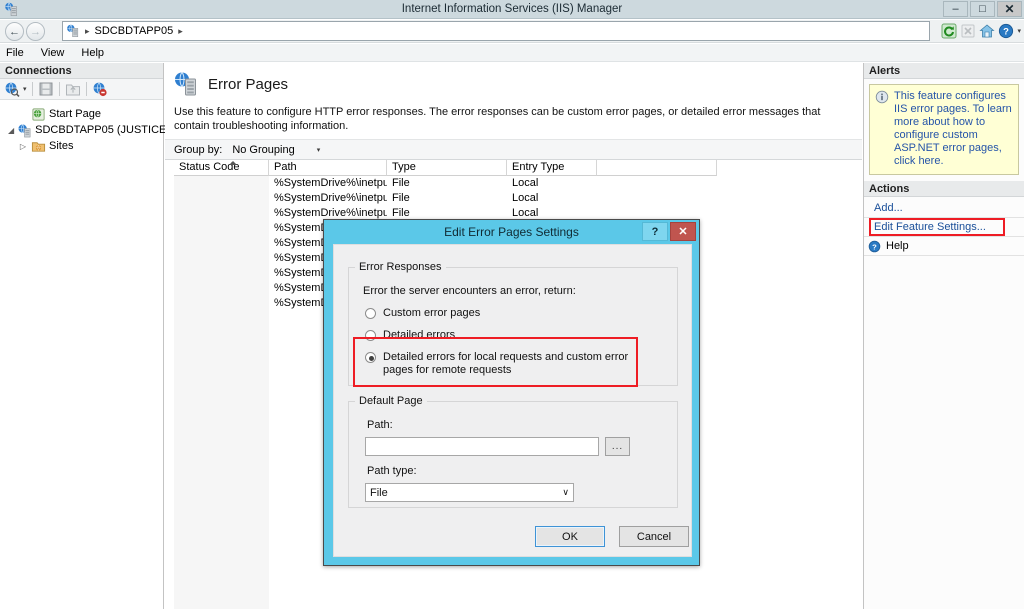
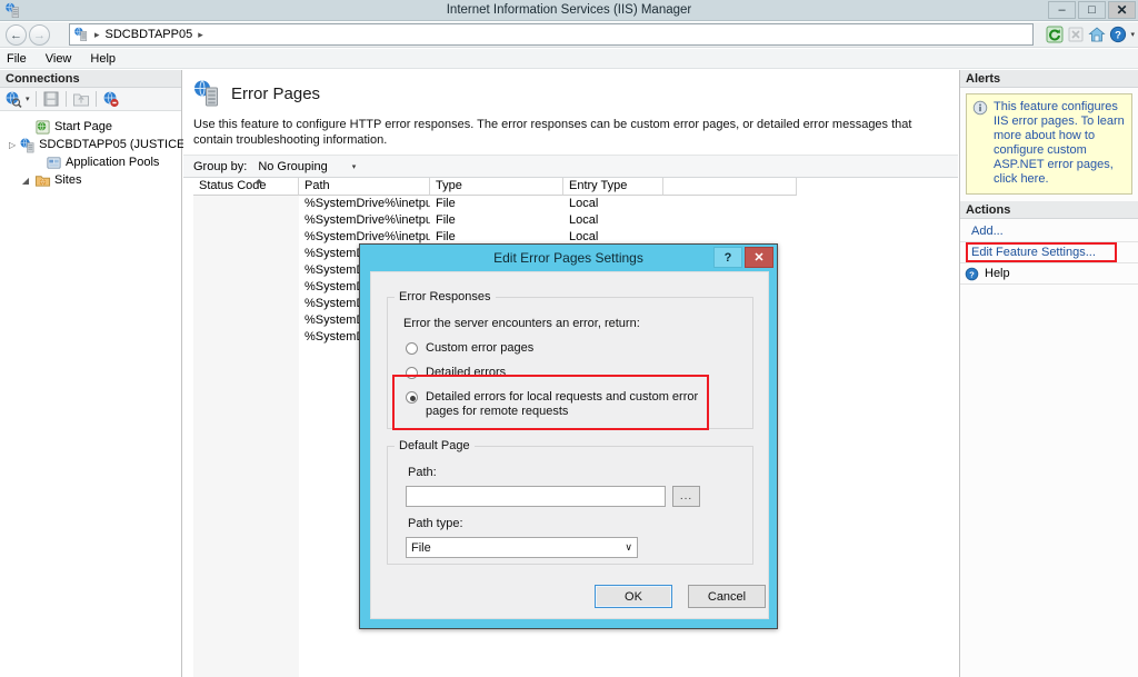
  Internet Information Services (IIS) Manager
  –
  □
  ✕
  ←
  →
  ▸
  SDCBDTAPP05
  ▸
  ?
  File
  View
  Help
  Connections
  Start Page
- ◢
+ ▷
  SDCBDTAPP05 (JUSTICE
+ Application Pools
- ▷
+ ◢
  Sites
  Error Pages
  Use this feature to configure HTTP error responses. The error responses can be custom error pages, or detailed error messages that contain troubleshooting information.
  Group by:
  No Grouping
  Status Code
  Path
  Type
  Entry Type
  %SystemDrive%\inetpu
  File
  Local
  %SystemDrive%\inetpu
  File
  Local
  %SystemDrive%\inetpu
  File
  Local
  %System
  %System
  %System
  %System
  %System
  %System
  Alerts
  This feature configures IIS error pages. To learn more about how to configure custom ASP.NET error pages, click here.
  Actions
  Add...
  Edit Feature Settings...
  ?
  Help
  Edit Error Pages Settings
  ?
  ✕
  Error Responses
  Error the server encounters an error, return:
  Custom error pages
  Detailed errors
  Detailed errors for local requests and custom error pages for remote requests
  Default Page
  Path:
  ...
  Path type:
  File
  ∨
  OK
  Cancel
